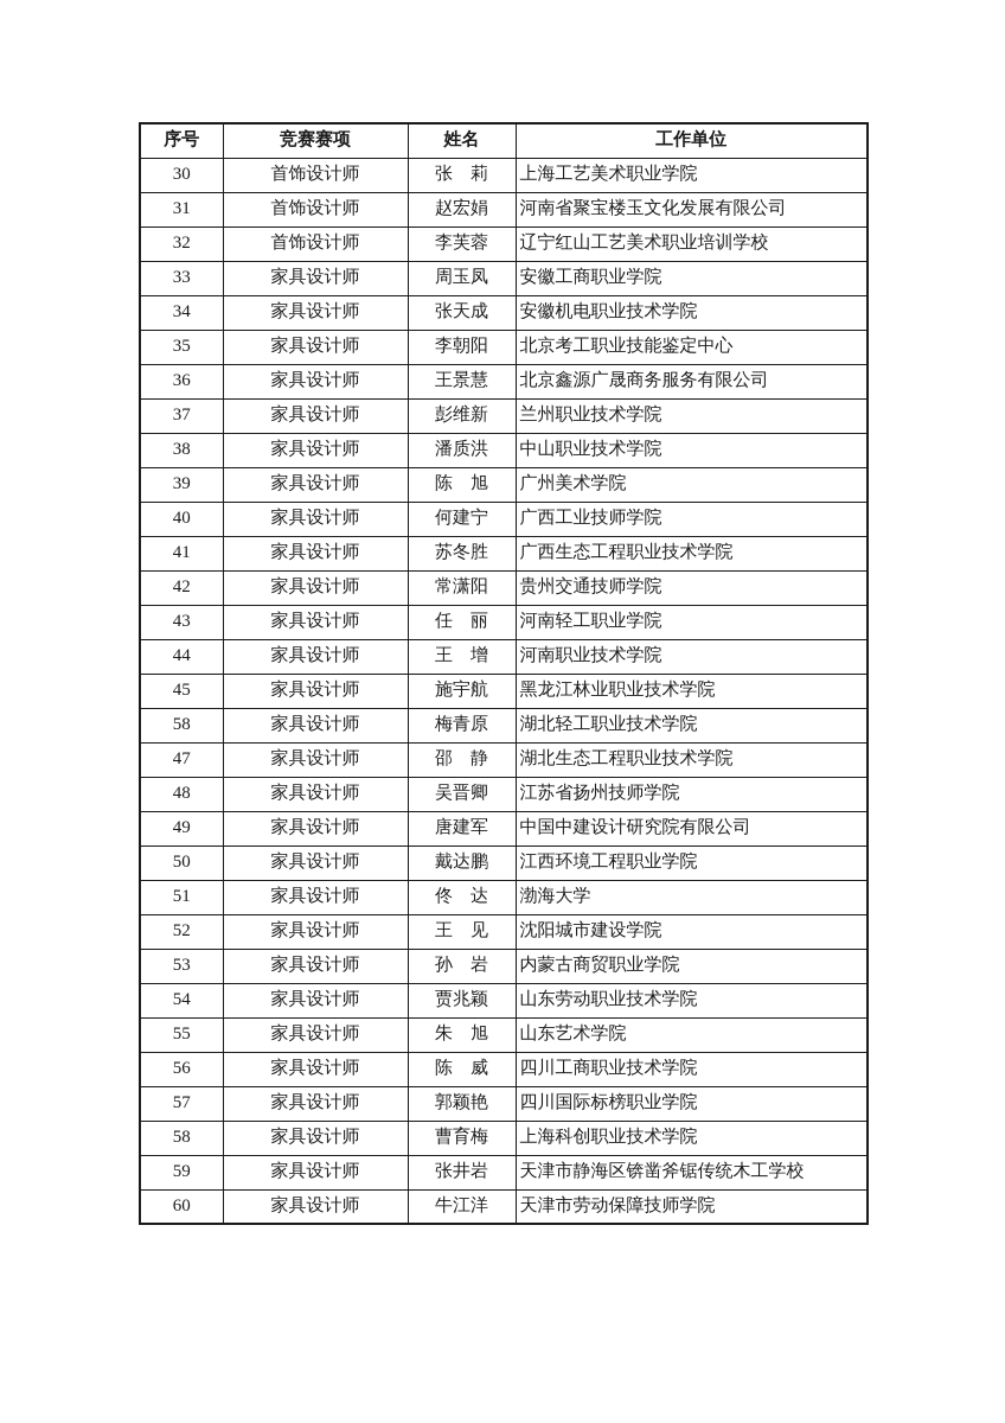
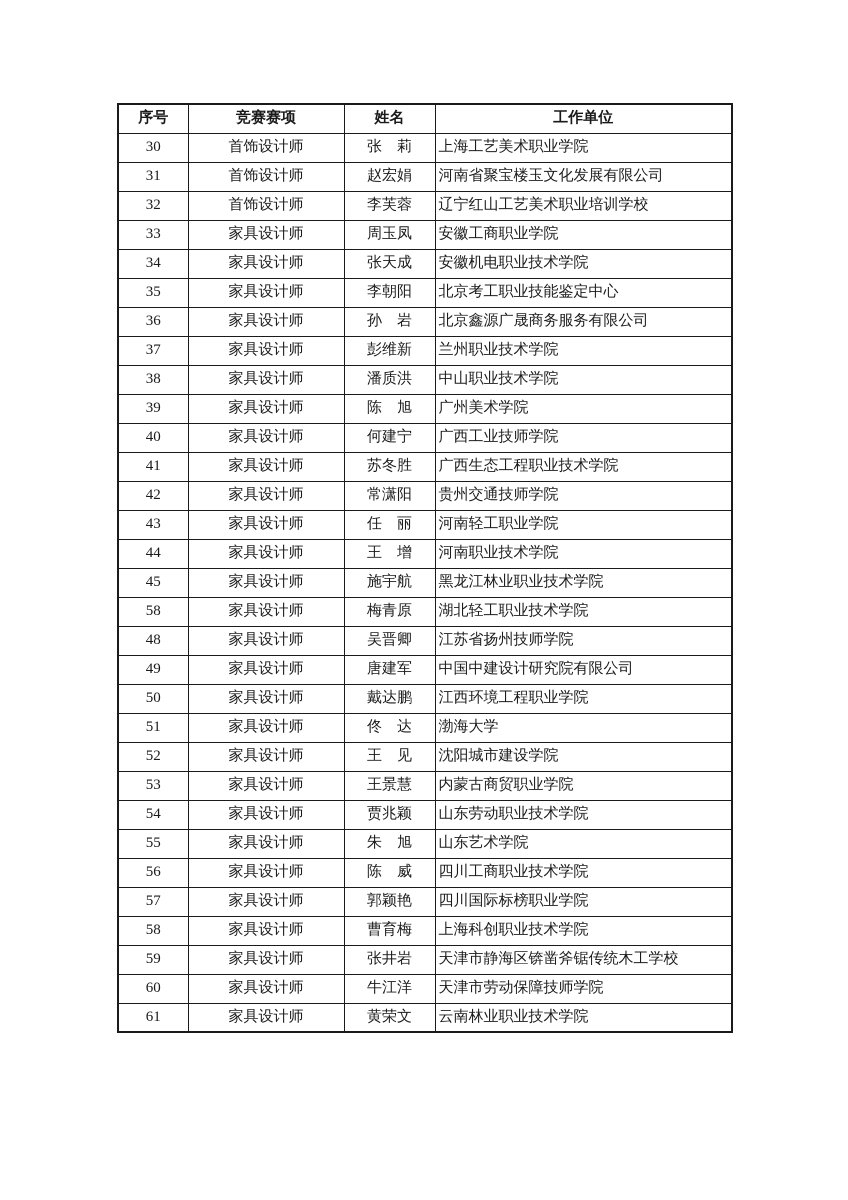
  序号	竞赛赛项	姓名	工作单位
  30	首饰设计师	张 莉	上海工艺美术职业学院
  31	首饰设计师	赵宏娟	河南省聚宝楼玉文化发展有限公司
  32	首饰设计师	李芙蓉	辽宁红山工艺美术职业培训学校
  33	家具设计师	周玉凤	安徽工商职业学院
  34	家具设计师	张天成	安徽机电职业技术学院
  35	家具设计师	李朝阳	北京考工职业技能鉴定中心
- 36	家具设计师	王景慧	北京鑫源广晟商务服务有限公司
+ 36	家具设计师	孙 岩	北京鑫源广晟商务服务有限公司
  37	家具设计师	彭维新	兰州职业技术学院
  38	家具设计师	潘质洪	中山职业技术学院
  39	家具设计师	陈 旭	广州美术学院
  40	家具设计师	何建宁	广西工业技师学院
  41	家具设计师	苏冬胜	广西生态工程职业技术学院
  42	家具设计师	常潇阳	贵州交通技师学院
  43	家具设计师	任 丽	河南轻工职业学院
  44	家具设计师	王 增	河南职业技术学院
  45	家具设计师	施宇航	黑龙江林业职业技术学院
  58	家具设计师	梅青原	湖北轻工职业技术学院
- 47	家具设计师	邵 静	湖北生态工程职业技术学院
  48	家具设计师	吴晋卿	江苏省扬州技师学院
  49	家具设计师	唐建军	中国中建设计研究院有限公司
  50	家具设计师	戴达鹏	江西环境工程职业学院
  51	家具设计师	佟 达	渤海大学
  52	家具设计师	王 见	沈阳城市建设学院
- 53	家具设计师	孙 岩	内蒙古商贸职业学院
+ 53	家具设计师	王景慧	内蒙古商贸职业学院
  54	家具设计师	贾兆颖	山东劳动职业技术学院
  55	家具设计师	朱 旭	山东艺术学院
  56	家具设计师	陈 威	四川工商职业技术学院
  57	家具设计师	郭颖艳	四川国际标榜职业学院
  58	家具设计师	曹育梅	上海科创职业技术学院
  59	家具设计师	张井岩	天津市静海区锛凿斧锯传统木工学校
  60	家具设计师	牛江洋	天津市劳动保障技师学院
+ 61	家具设计师	黄荣文	云南林业职业技术学院
